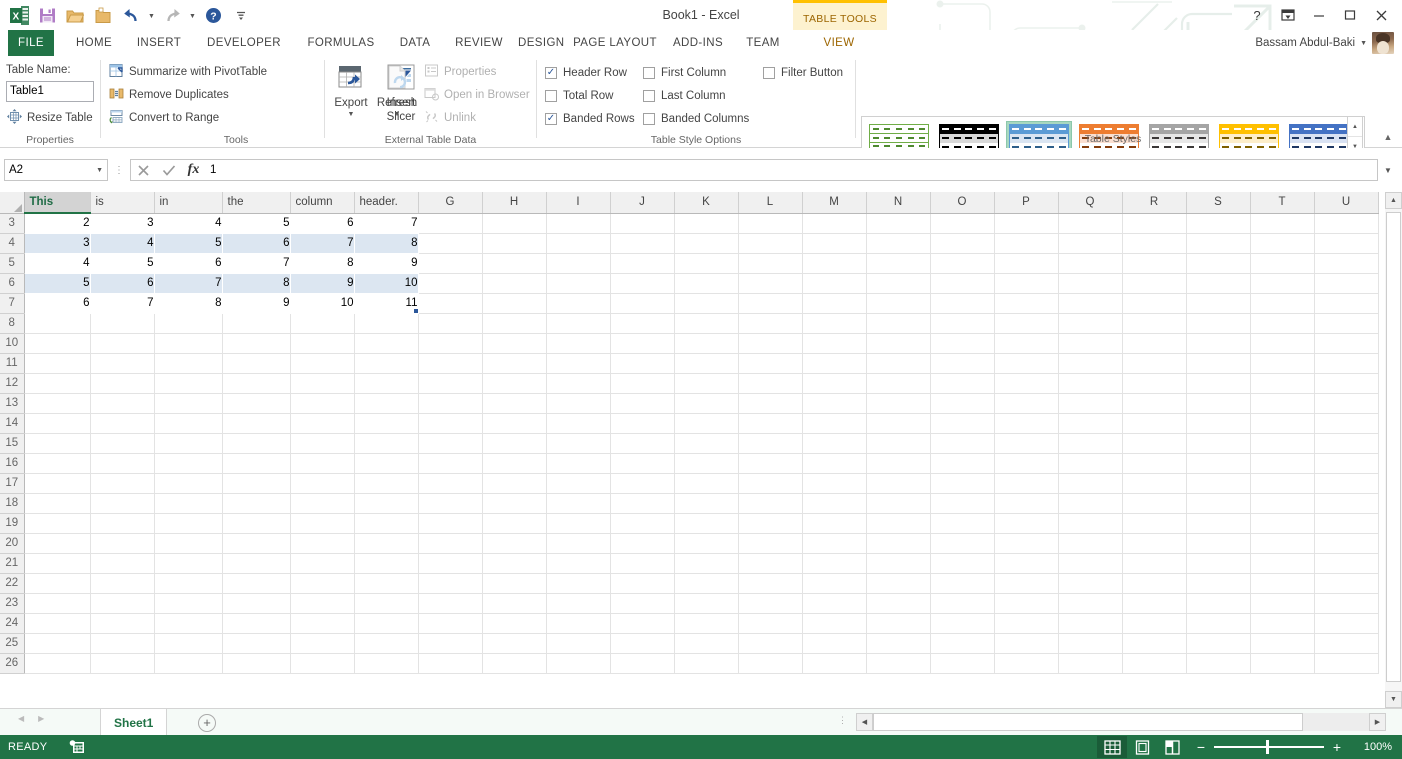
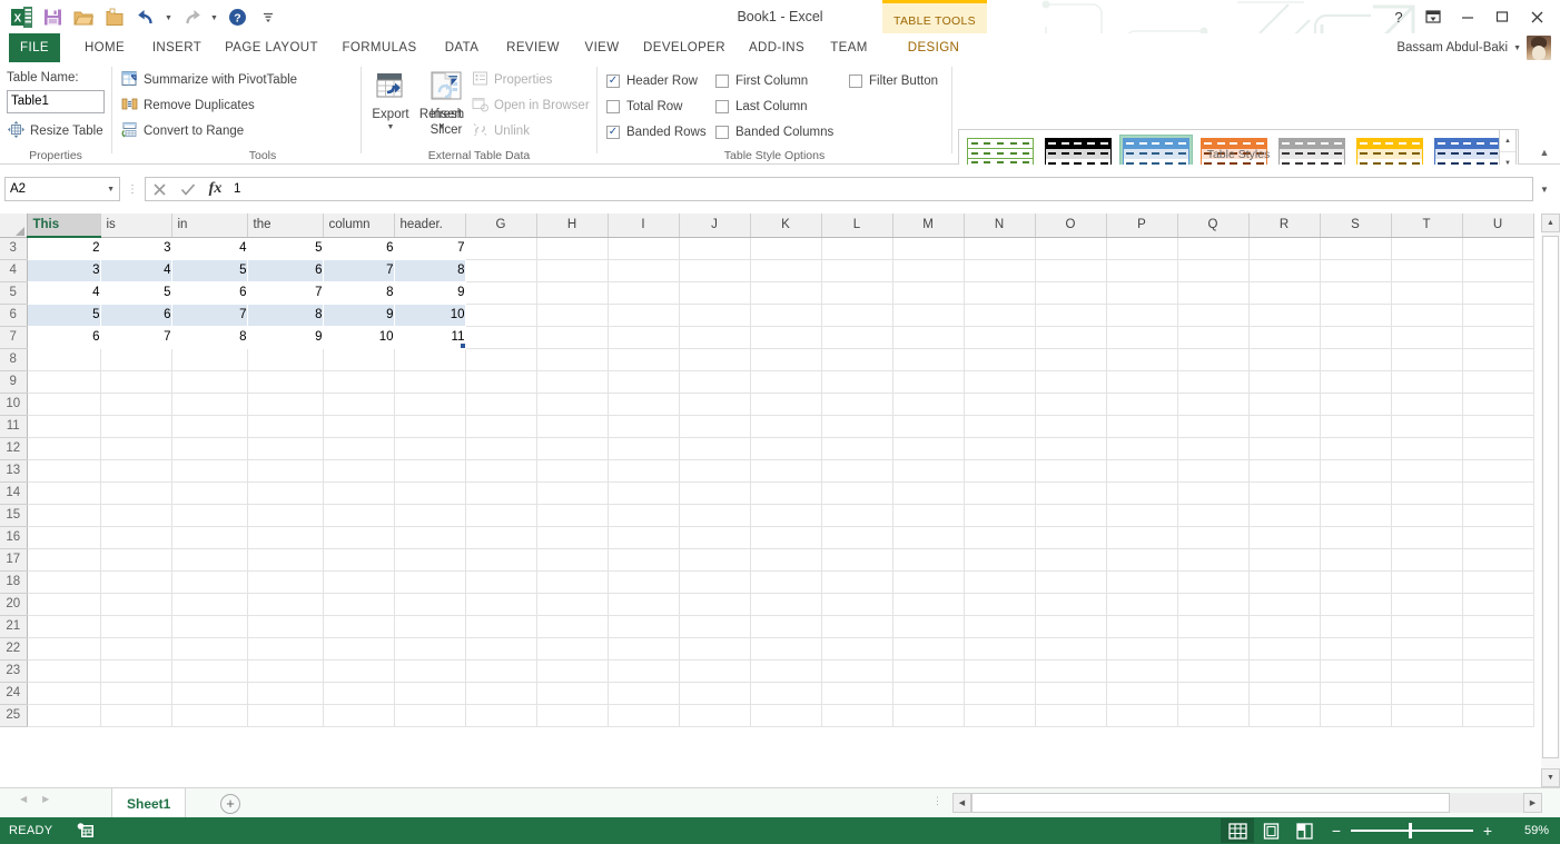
  X
  ?
  Book1 - Excel
  ?
  TABLE TOOLS
  FILE
  HOME
  INSERT
- DEVELOPER
+ PAGE LAYOUT
  FORMULAS
  DATA
  REVIEW
- DESIGN
+ VIEW
- PAGE LAYOUT
+ DEVELOPER
  ADD-INS
  TEAM
- VIEW
+ DESIGN
  Bassam Abdul-Baki
  Table Name:
  Table1
  Resize Table
  Properties
  Summarize with PivotTable
  Remove Duplicates
  Convert to Range
  Insert
  Slicer
  Tools
  Export
  Refresh
  Properties
  Open in Browser
  Unlink
  External Table Data
  ✓
  Header Row
  Total Row
  ✓
  Banded Rows
  First Column
  Last Column
  Banded Columns
  Filter Button
  Table Style Options
  Table Styles
  ▲
  A2
  ⋮
  fx
  1
  ▼
  	This	is	in	the	column	header.	G	H	I	J	K	L	M	N	O	P	Q	R	S	T	U
  3	2	3	4	5	6	7
  4	3	4	5	6	7	8
  5	4	5	6	7	8	9
  6	5	6	7	8	9	10
  7	6	7	8	9	10	11
  8
+ 9
  10
  11
  12
  13
  14
  15
  16
  17
  18
- 19
  20
  21
  22
  23
  24
  25
- 26
  ◀
  ▶
  Sheet1
  +
  ⋮
  READY
  −
  +
- 100%
+ 59%
